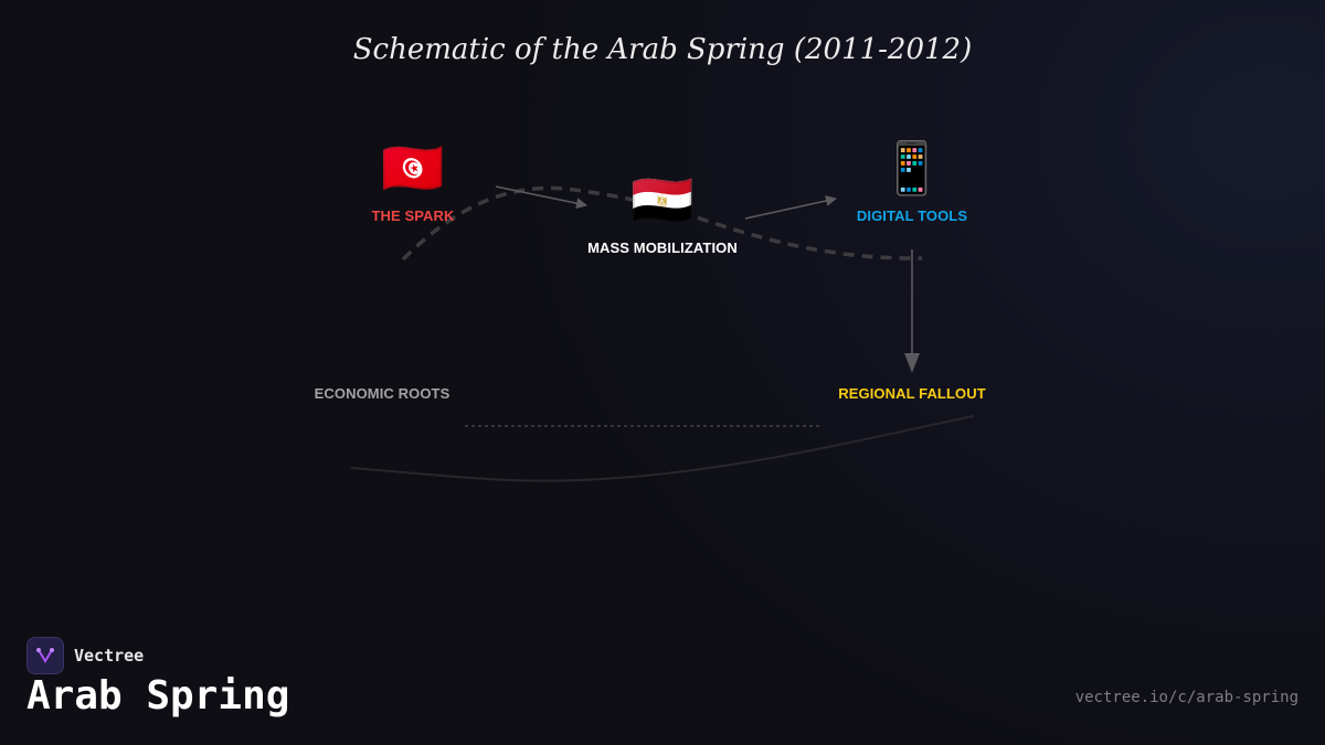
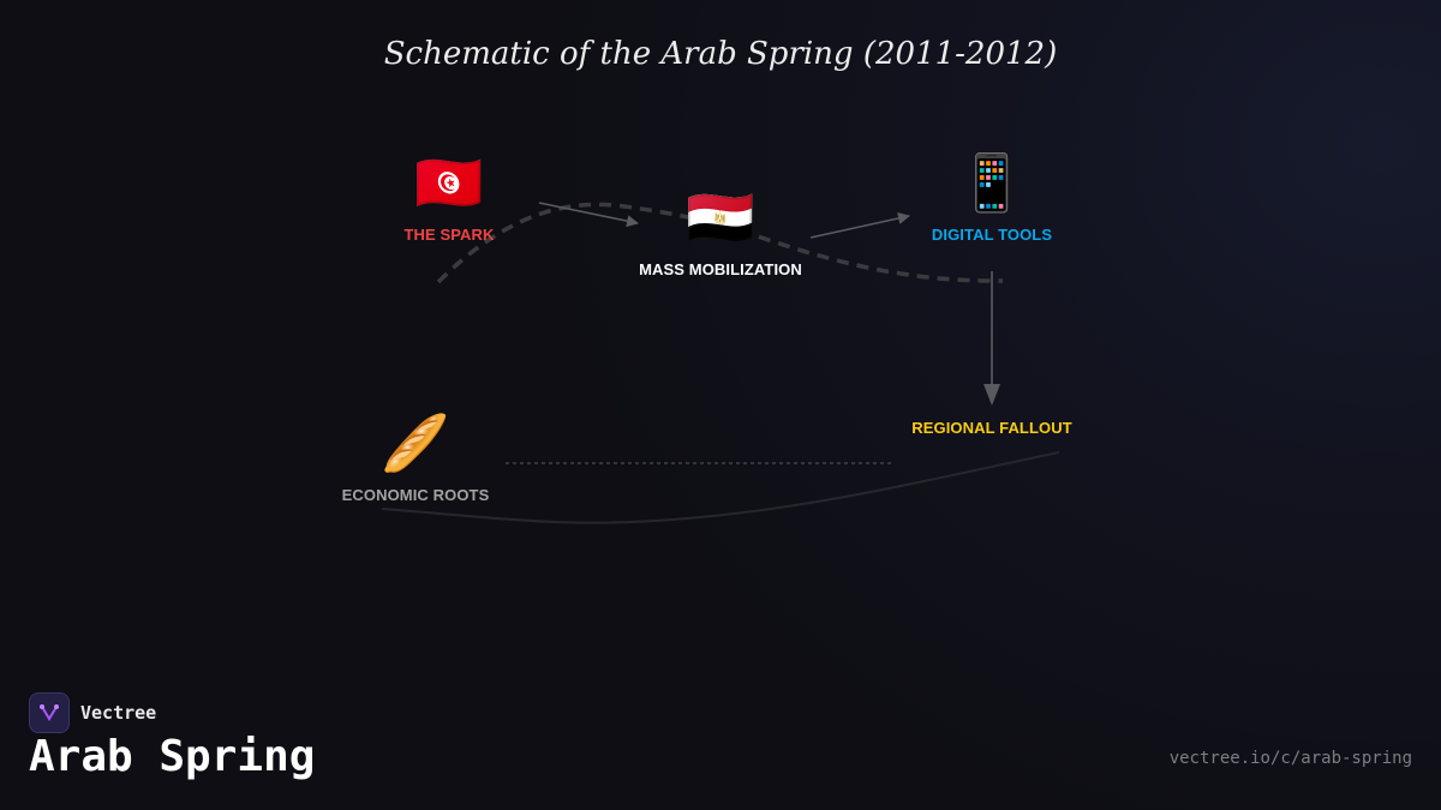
  Schematic of the Arab Spring (2011-2012)
  🇹🇳
  THE SPARK
  🇪🇬
  MASS MOBILIZATION
  📱
  DIGITAL TOOLS
+ 🥖
  ECONOMIC ROOTS
  REGIONAL FALLOUT
  Vectree
  Arab Spring
  vectree.io/c/arab-spring
